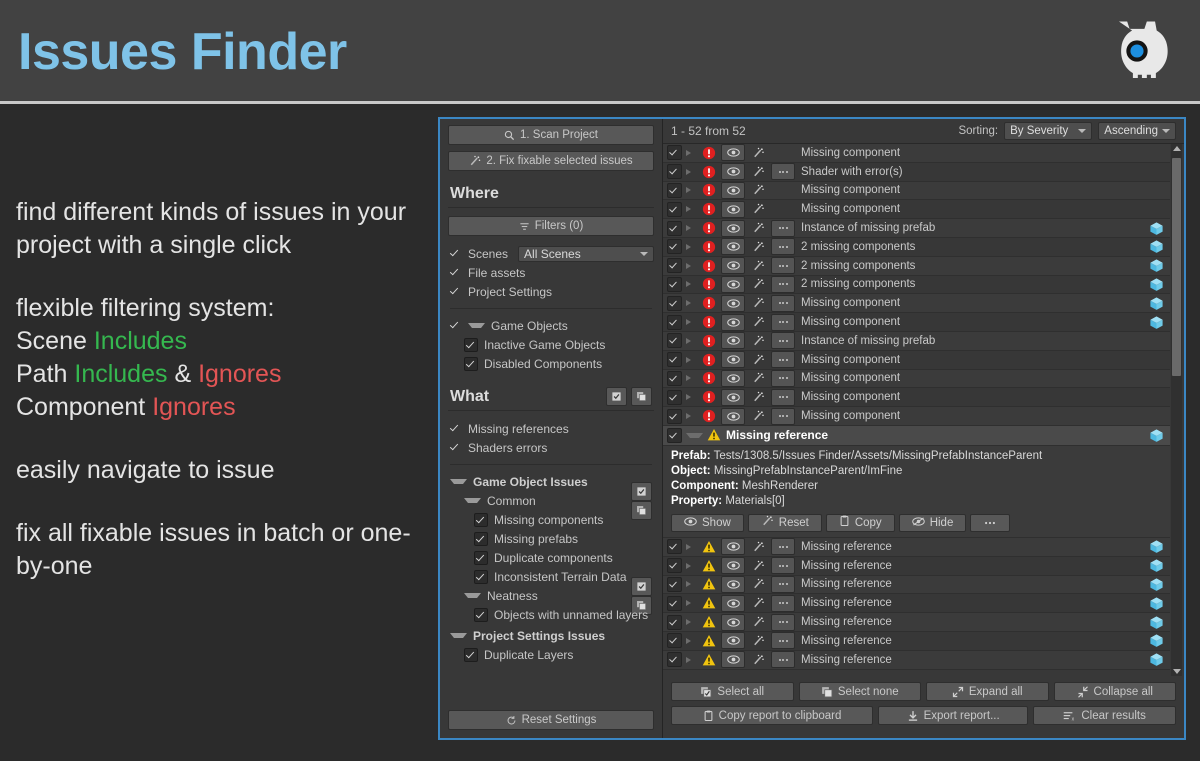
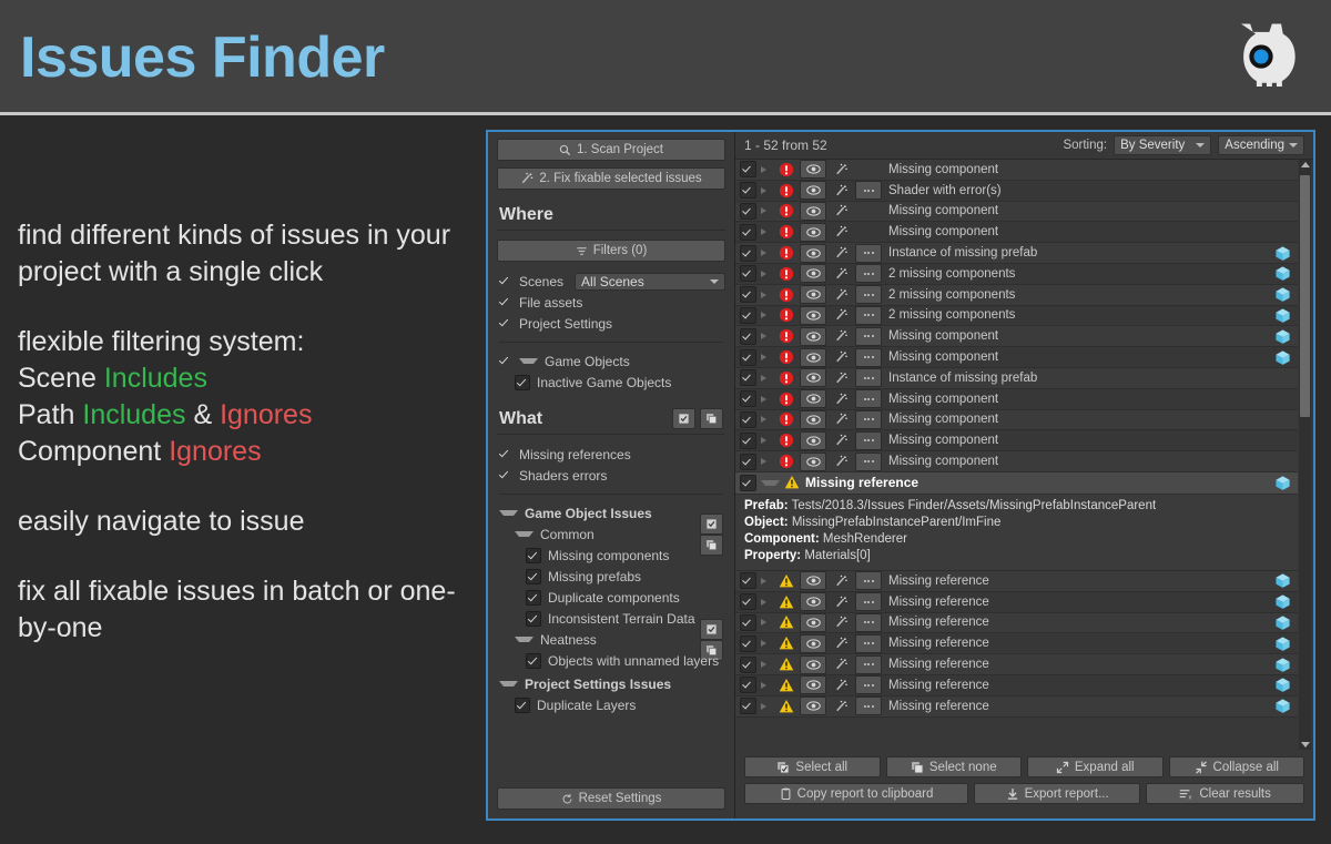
  Issues Finder
  find different kinds of issues in your project with a single click
  flexible filtering system:
  Scene Includes
  Path Includes & Ignores
  Component Ignores
  easily navigate to issue
  fix all fixable issues in batch or one-by-one
  1. Scan Project
  2. Fix fixable selected issues
  Where
  Filters (0)
  Scenes
  All Scenes
  File assets
  Project Settings
  Game Objects
  Inactive Game Objects
- Disabled Components
  What
  Missing references
  Shaders errors
  Game Object Issues
  Common
  Missing components
  Missing prefabs
  Duplicate components
  Inconsistent Terrain Data
  Neatness
  Objects with unnamed layers
  Project Settings Issues
  Duplicate Layers
  Reset Settings
  1 - 52 from 52
  Sorting:
  By Severity
  Ascending
  Missing component
  Shader with error(s)
  Missing component
  Missing component
  Instance of missing prefab
  2 missing components
  2 missing components
  2 missing components
  Missing component
  Missing component
  Instance of missing prefab
  Missing component
  Missing component
  Missing component
  Missing component
  Missing reference
- Prefab: Tests/1308.5/Issues Finder/Assets/MissingPrefabInstanceParent
+ Prefab: Tests/2018.3/Issues Finder/Assets/MissingPrefabInstanceParent
  Object: MissingPrefabInstanceParent/ImFine
  Component: MeshRenderer
  Property: Materials[0]
- Show
- Reset
- Copy
- Hide
  Missing reference
  Missing reference
  Missing reference
  Missing reference
  Missing reference
  Missing reference
  Missing reference
  Select all
  Select none
  Expand all
  Collapse all
  Copy report to clipboard
  Export report...
  Clear results
